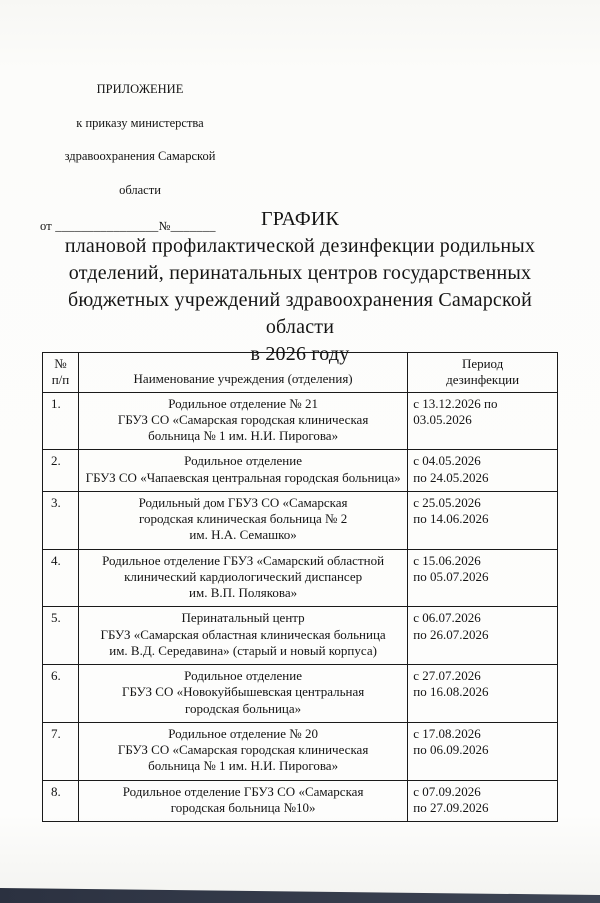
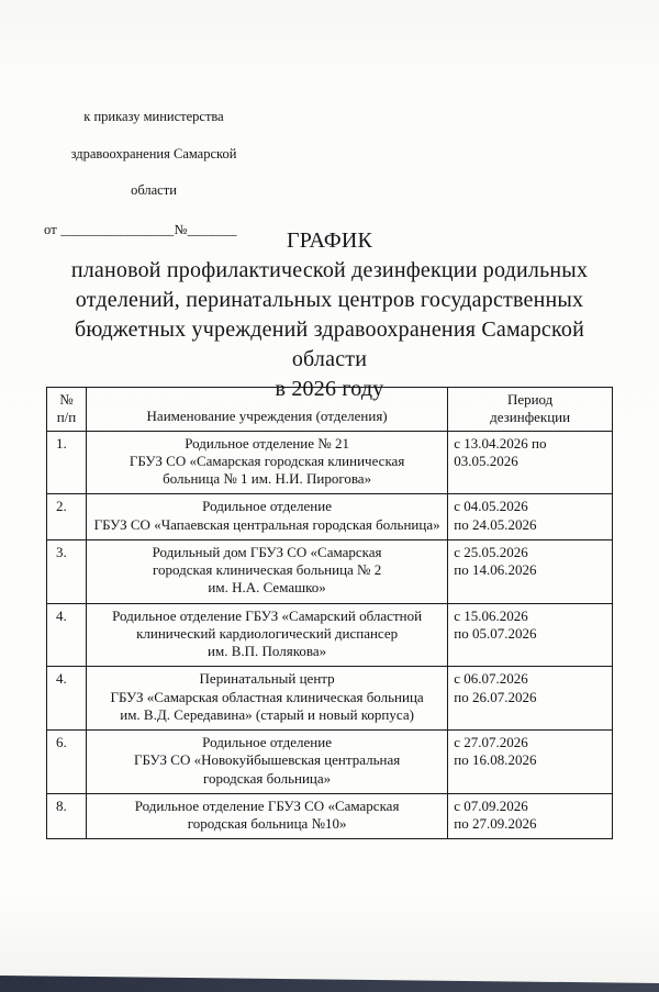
- ПРИЛОЖЕНИЕ
  к приказу министерства
  здравоохранения Самарской
  области
  от ________________№_______
  ГРАФИК
  плановой профилактической дезинфекции родильных
  отделений, перинатальных центров государственных
  бюджетных учреждений здравоохранения Самарской
  области
  в 2026 году
  № п/п	Наименование учреждения (отделения)	Период дезинфекции
- 1.	Родильное отделение № 21 ГБУЗ СО «Самарская городская клиническая больница № 1 им. Н.И. Пирогова»	с 13.12.2026 по 03.05.2026
+ 1.	Родильное отделение № 21 ГБУЗ СО «Самарская городская клиническая больница № 1 им. Н.И. Пирогова»	с 13.04.2026 по 03.05.2026
  2.	Родильное отделение ГБУЗ СО «Чапаевская центральная городская больница»	с 04.05.2026 по 24.05.2026
  3.	Родильный дом ГБУЗ СО «Самарская городская клиническая больница № 2 им. Н.А. Семашко»	с 25.05.2026 по 14.06.2026
  4.	Родильное отделение ГБУЗ «Самарский областной клинический кардиологический диспансер им. В.П. Полякова»	с 15.06.2026 по 05.07.2026
- 5.	Перинатальный центр ГБУЗ «Самарская областная клиническая больница им. В.Д. Середавина» (старый и новый корпуса)	с 06.07.2026 по 26.07.2026
+ 4.	Перинатальный центр ГБУЗ «Самарская областная клиническая больница им. В.Д. Середавина» (старый и новый корпуса)	с 06.07.2026 по 26.07.2026
  6.	Родильное отделение ГБУЗ СО «Новокуйбышевская центральная городская больница»	с 27.07.2026 по 16.08.2026
- 7.	Родильное отделение № 20 ГБУЗ СО «Самарская городская клиническая больница № 1 им. Н.И. Пирогова»	с 17.08.2026 по 06.09.2026
  8.	Родильное отделение ГБУЗ СО «Самарская городская больница №10»	с 07.09.2026 по 27.09.2026
